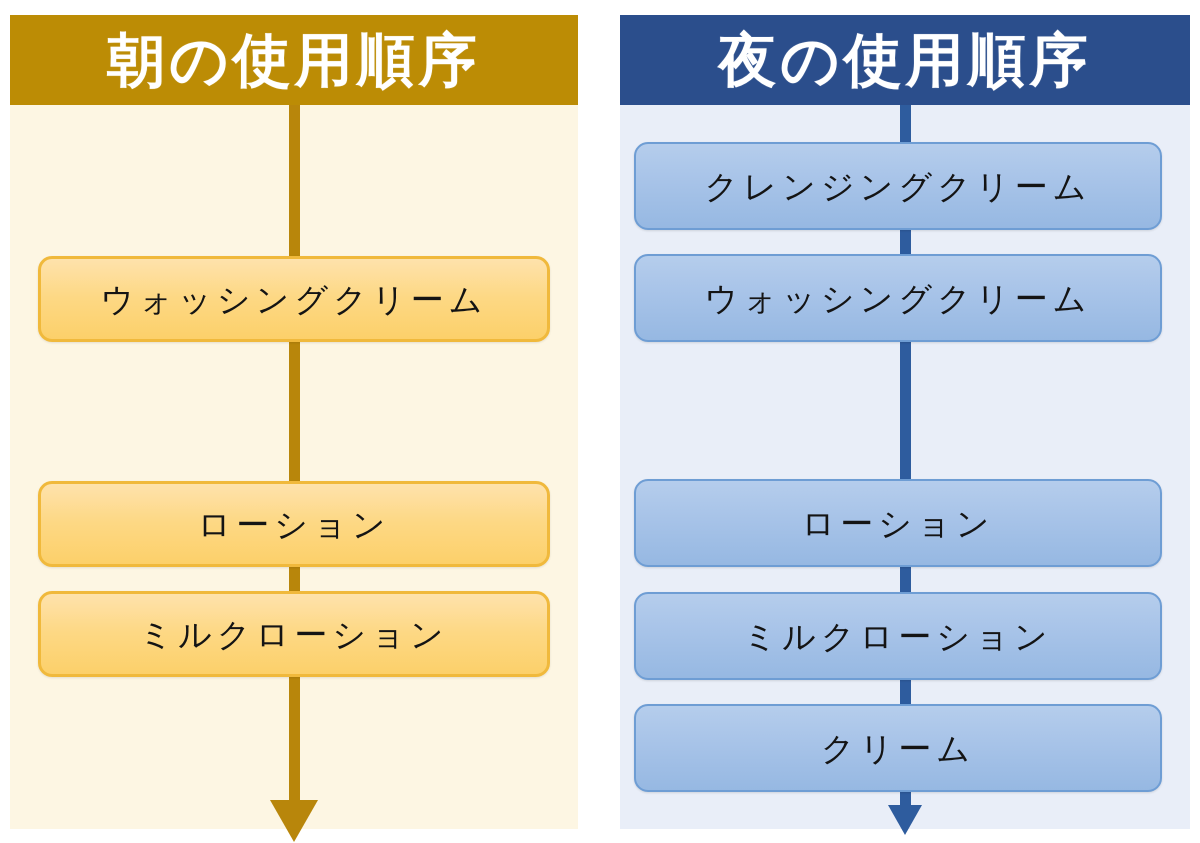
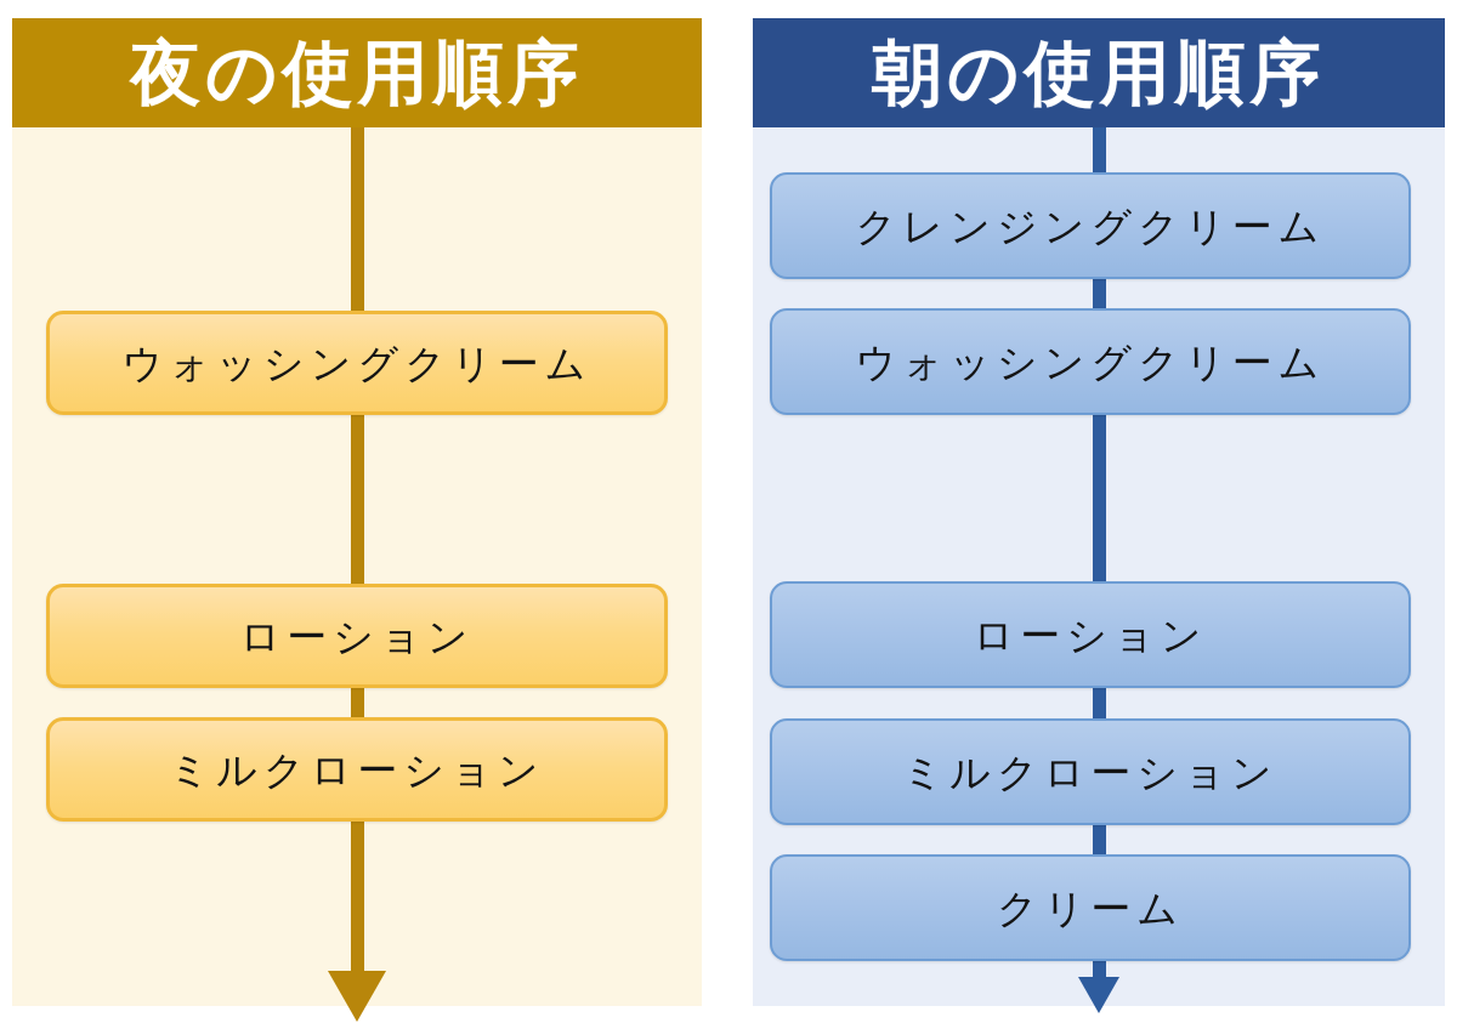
- 朝の使用順序
+ 夜の使用順序
  ウォッシングクリーム
  ローション
  ミルクローション
- 夜の使用順序
+ 朝の使用順序
  クレンジングクリーム
  ウォッシングクリーム
  ローション
  ミルクローション
  クリーム
